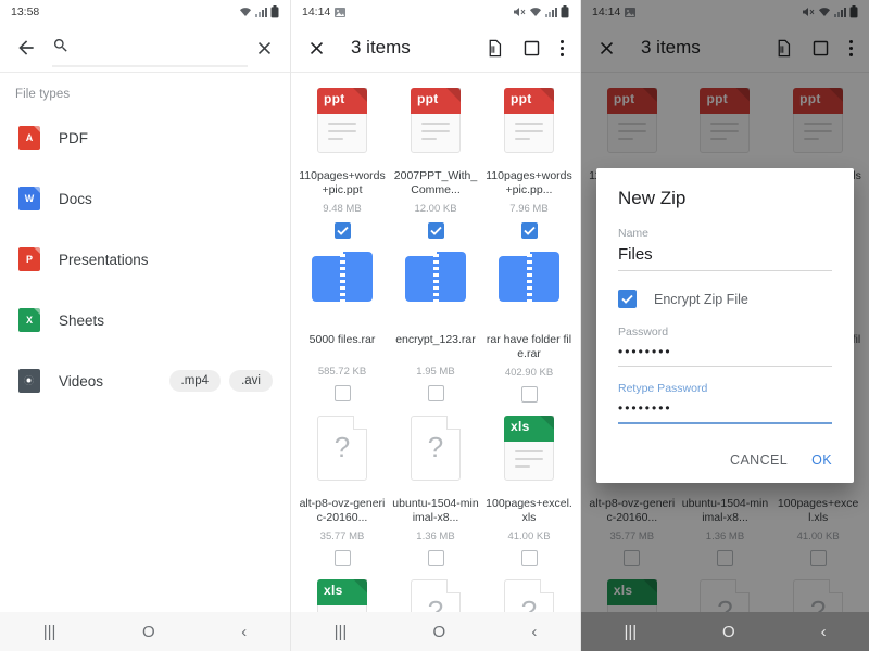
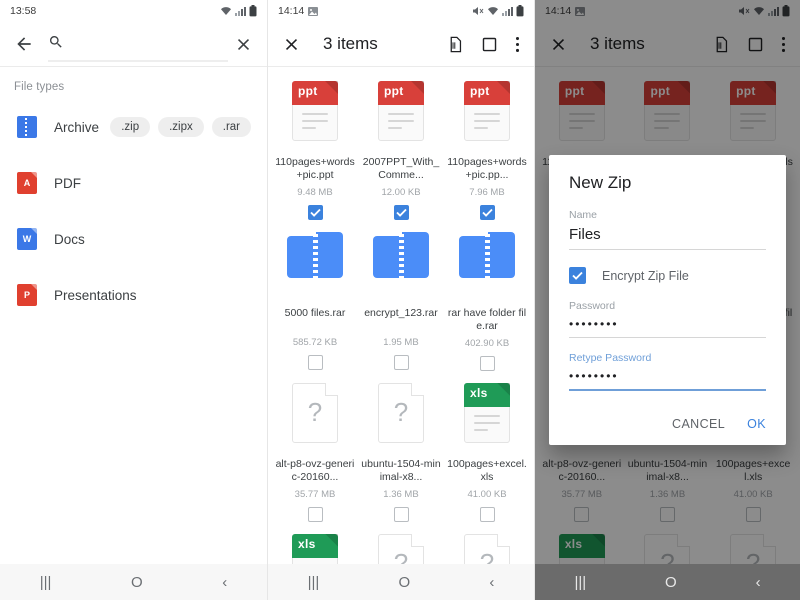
  13:58
  File types
+ Archive
+ .zip
+ .zipx
+ .rar
  A
  PDF
  W
  Docs
  P
  Presentations
- X
- Sheets
- Videos
- .mp4
- .avi
  |||
  O
  ‹
  14:14
  3 items
  ppt
  110pages+words+pic.ppt
  9.48 MB
  ppt
  2007PPT_With_Comme...
  12.00 KB
  ppt
  110pages+words+pic.pp...
  7.96 MB
  5000 files.rar
  585.72 KB
  encrypt_123.rar
  1.95 MB
  rar have folder file.rar
  402.90 KB
  ?
  alt-p8-ovz-generic-20160...
  35.77 MB
  ?
  ubuntu-1504-minimal-x8...
  1.36 MB
  xls
  100pages+excel.xls
  41.00 KB
  xls
  |||
  O
  ‹
  14:14
  3 items
  ppt
  ppt
  ppt
  alt-p8-ovz-generic-20160...
  35.77 MB
  ubuntu-1504-minimal-x8...
  1.36 MB
  100pages+excel.xls
  41.00 KB
  xls
  New Zip
  Name
  Files
  Encrypt Zip File
  Password
  ••••••••
  Retype Password
  ••••••••
  CANCEL
  OK
  |||
  O
  ‹
